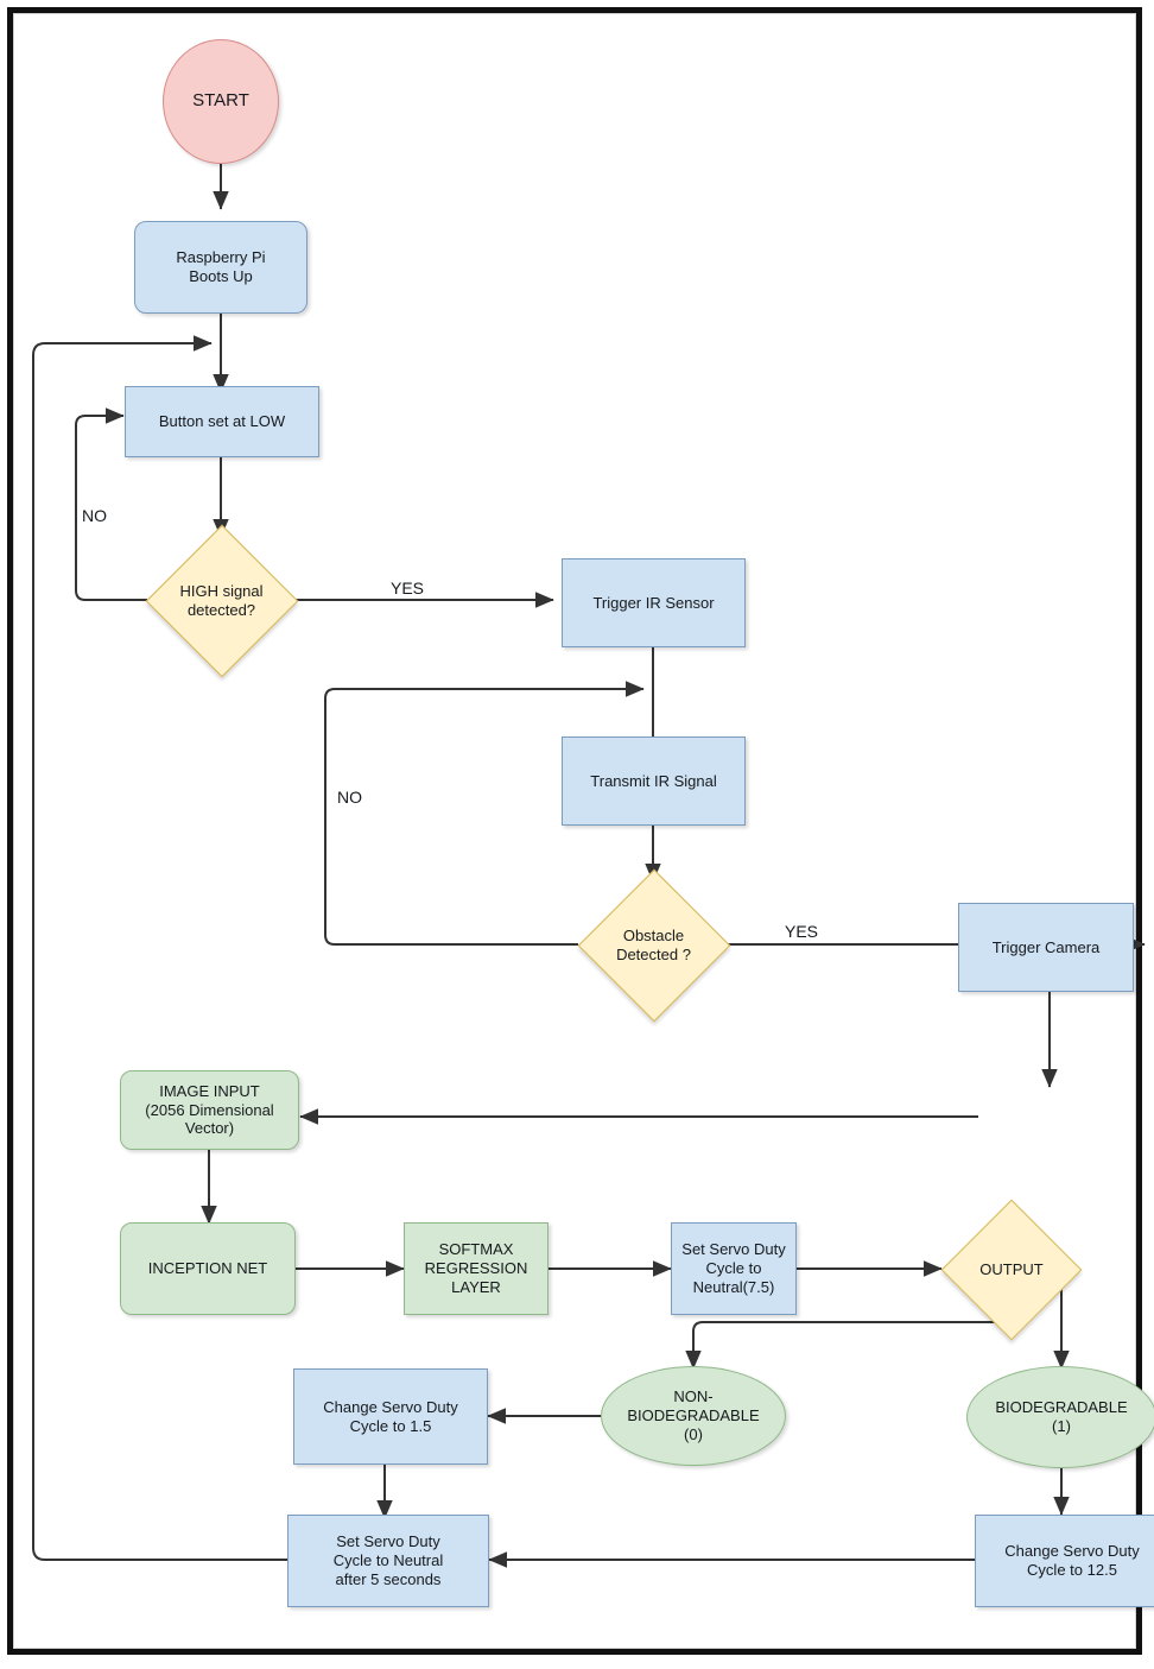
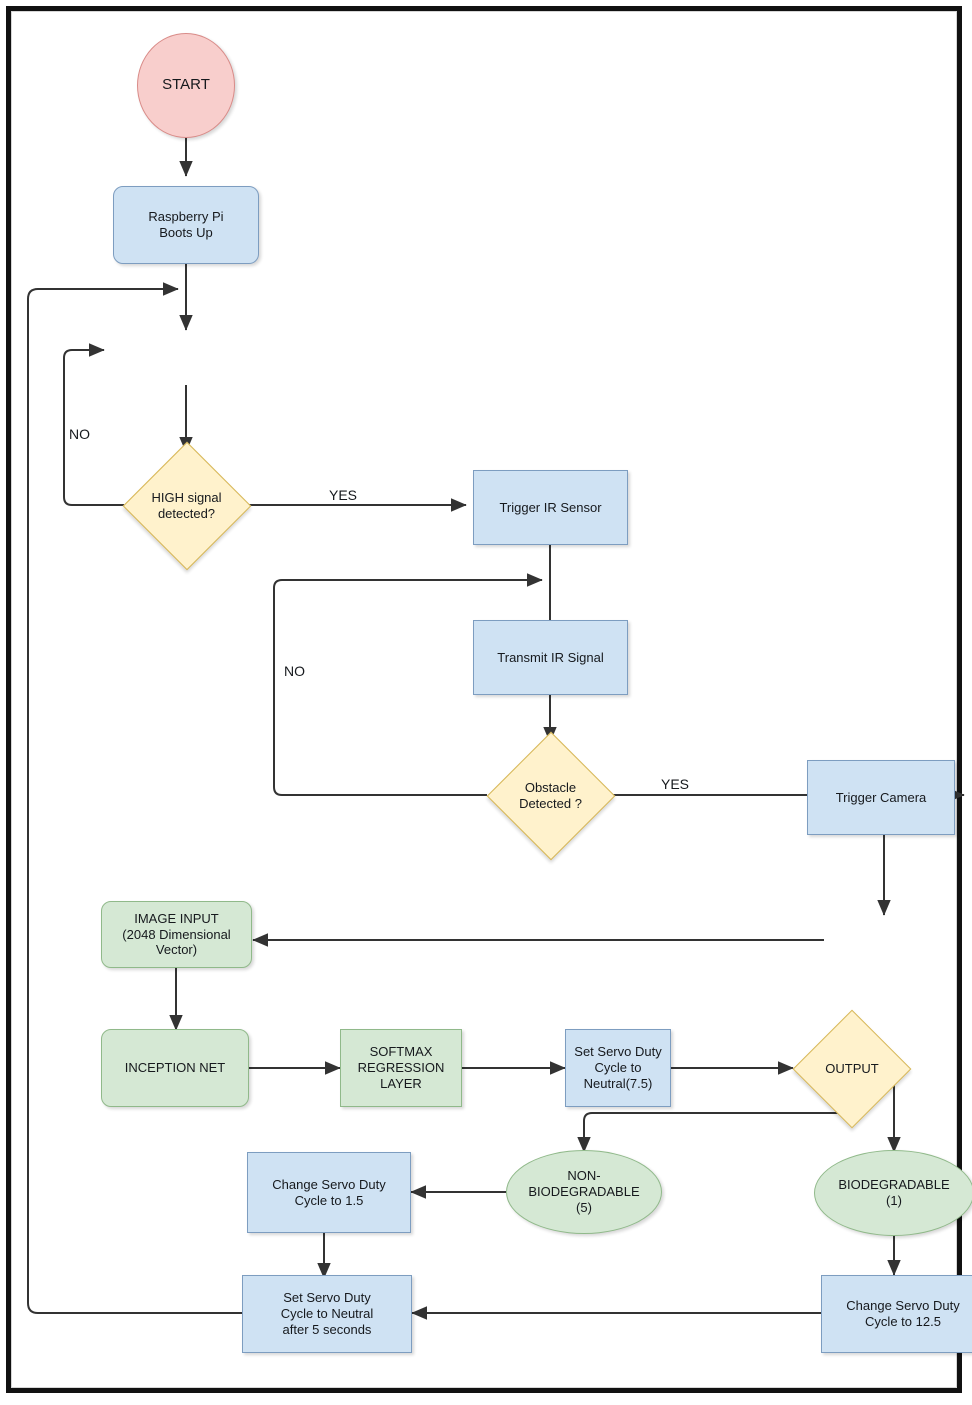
  START
  Raspberry Pi
  Boots Up
- Button set at LOW
  HIGH signal
  detected?
  Trigger IR Sensor
  Transmit IR Signal
  Obstacle
  Detected ?
  Trigger Camera
  IMAGE INPUT
- (2056 Dimensional
+ (2048 Dimensional
  Vector)
  INCEPTION NET
  SOFTMAX
  REGRESSION
  LAYER
  Set Servo Duty
  Cycle to
  Neutral(7.5)
  OUTPUT
  NON-
  BIODEGRADABLE
- (0)
+ (5)
  BIODEGRADABLE
  (1)
  Change Servo Duty
  Cycle to 1.5
  Change Servo Duty
  Cycle to 12.5
  Set Servo Duty
  Cycle to Neutral
  after 5 seconds
  NO
  YES
  NO
  YES
